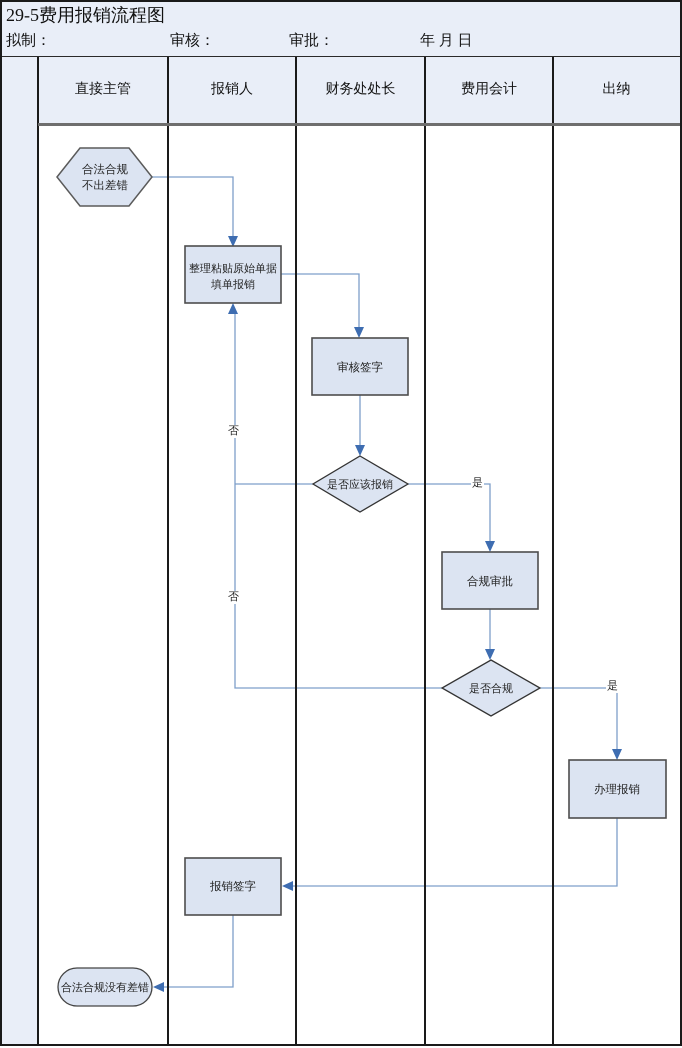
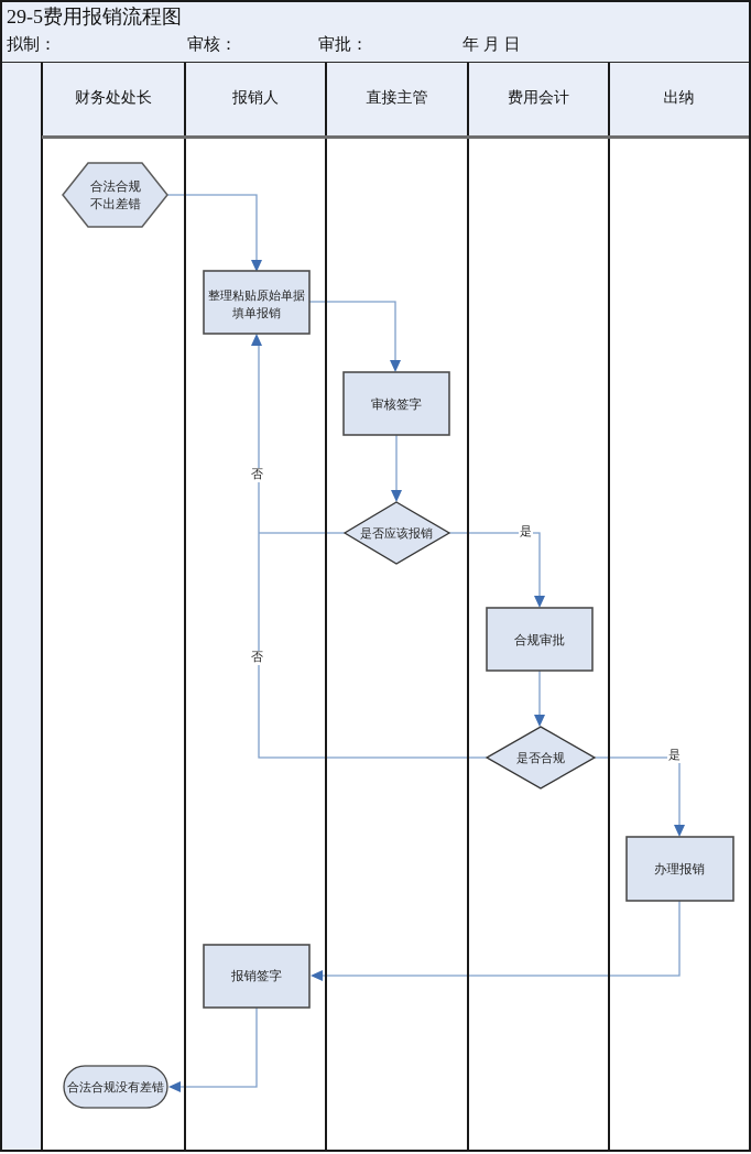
  29-5费用报销流程图
  拟制：
  审核：
  审批：
  年 月 日
- 直接主管
+ 财务处处长
  报销人
- 财务处处长
+ 直接主管
  费用会计
  出纳
  合法合规
  不出差错
  整理粘贴原始单据
  填单报销
  审核签字
  是否应该报销
  合规审批
  是否合规
  办理报销
  报销签字
  合法合规没有差错
  否
  是
  否
  是
